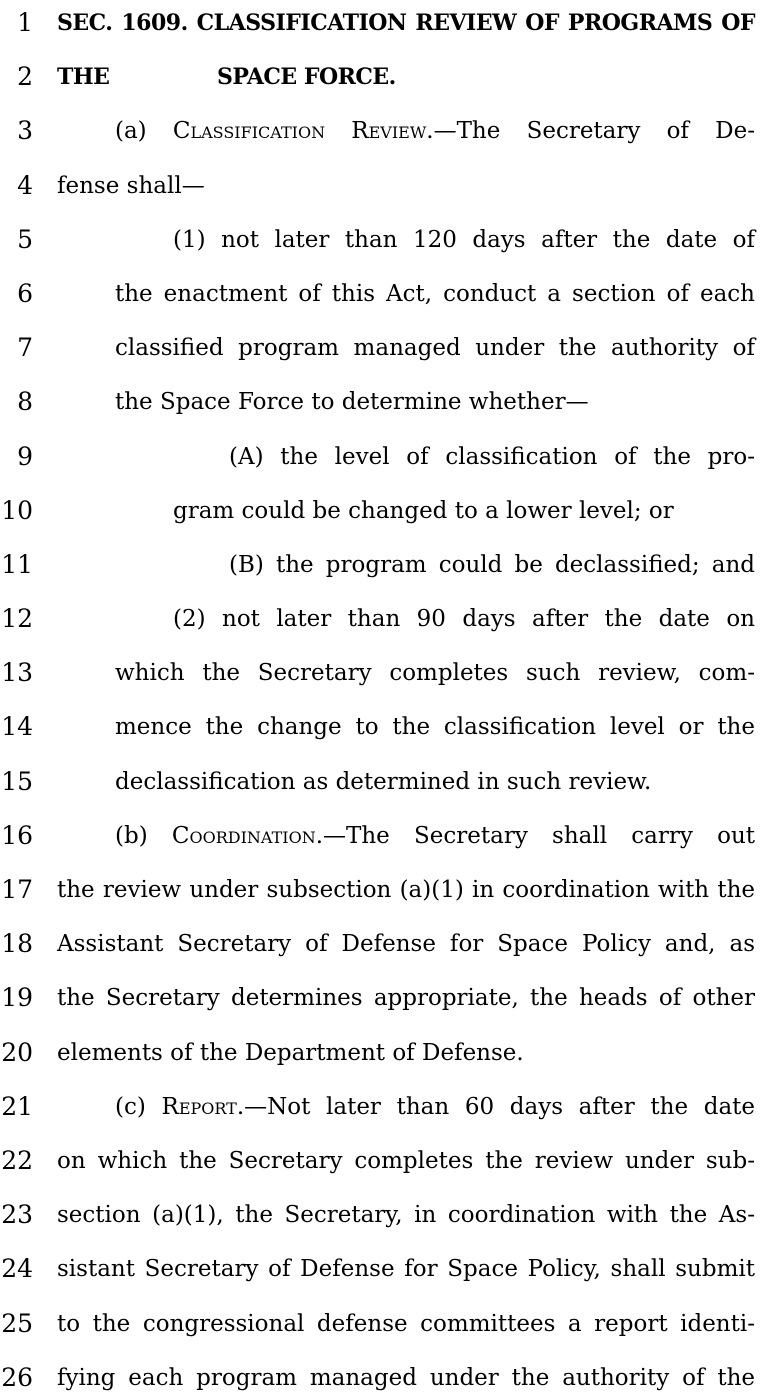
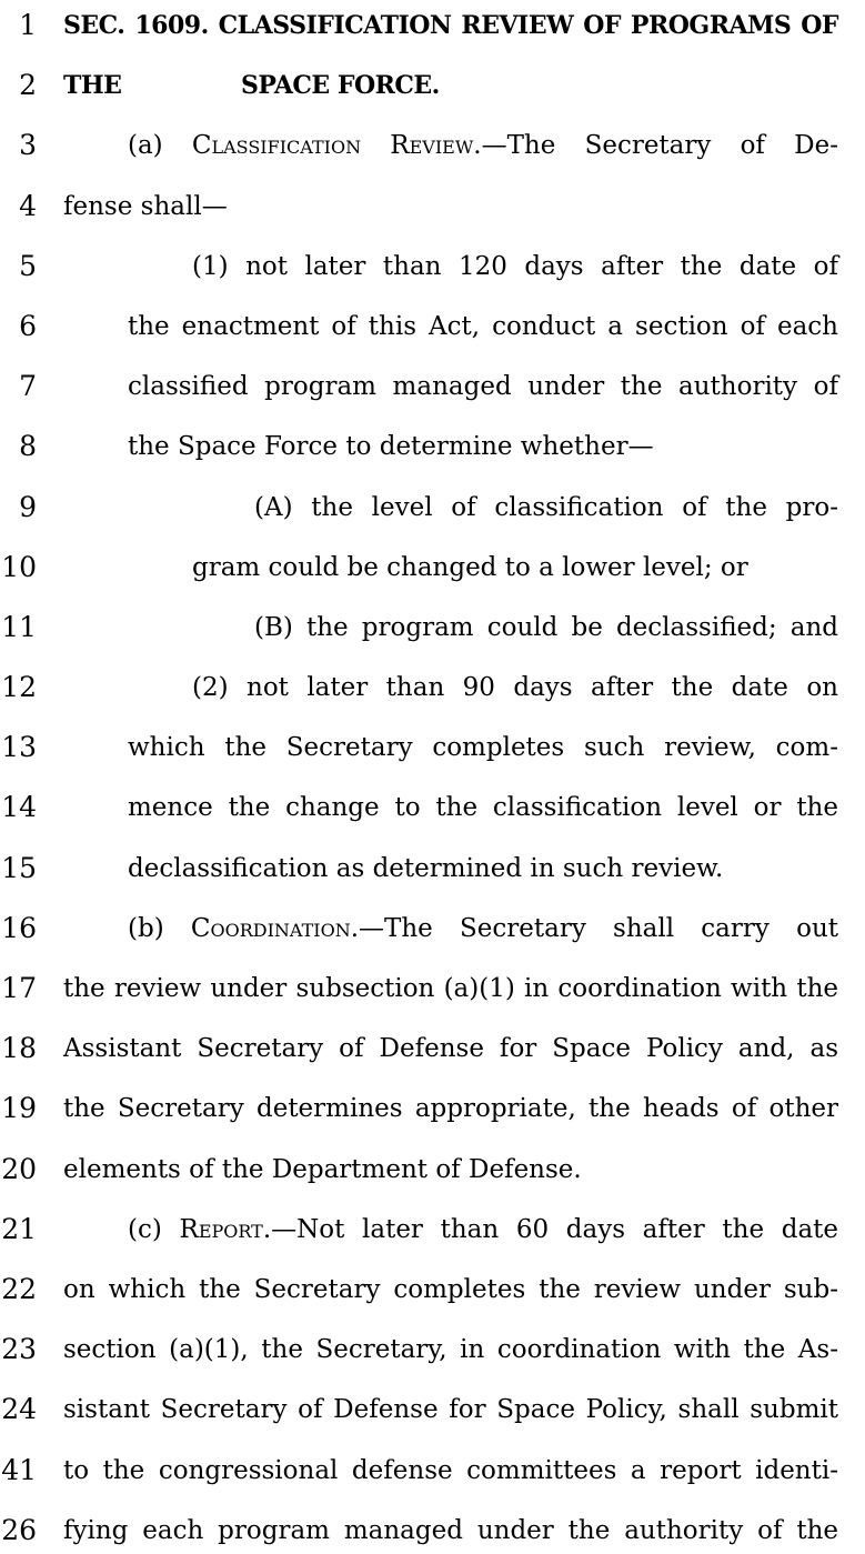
  1
  SEC. 1609. CLASSIFICATION REVIEW OF PROGRAMS OF THE
  2
  SPACE FORCE.
  3
  (a) Classification Review.—The Secretary of De-
  4
  fense shall—
  5
  (1) not later than 120 days after the date of
  6
  the enactment of this Act, conduct a section of each
  7
  classified program managed under the authority of
  8
  the Space Force to determine whether—
  9
  (A) the level of classification of the pro-
  10
  gram could be changed to a lower level; or
  11
  (B) the program could be declassified; and
  12
  (2) not later than 90 days after the date on
  13
  which the Secretary completes such review, com-
  14
  mence the change to the classification level or the
  15
  declassification as determined in such review.
  16
  (b) Coordination.—The Secretary shall carry out
  17
  the review under subsection (a)(1) in coordination with the
  18
  Assistant Secretary of Defense for Space Policy and, as
  19
  the Secretary determines appropriate, the heads of other
  20
  elements of the Department of Defense.
  21
  (c) Report.—Not later than 60 days after the date
  22
  on which the Secretary completes the review under sub-
  23
  section (a)(1), the Secretary, in coordination with the As-
  24
  sistant Secretary of Defense for Space Policy, shall submit
- 25
+ 41
  to the congressional defense committees a report identi-
  26
  fying each program managed under the authority of the
